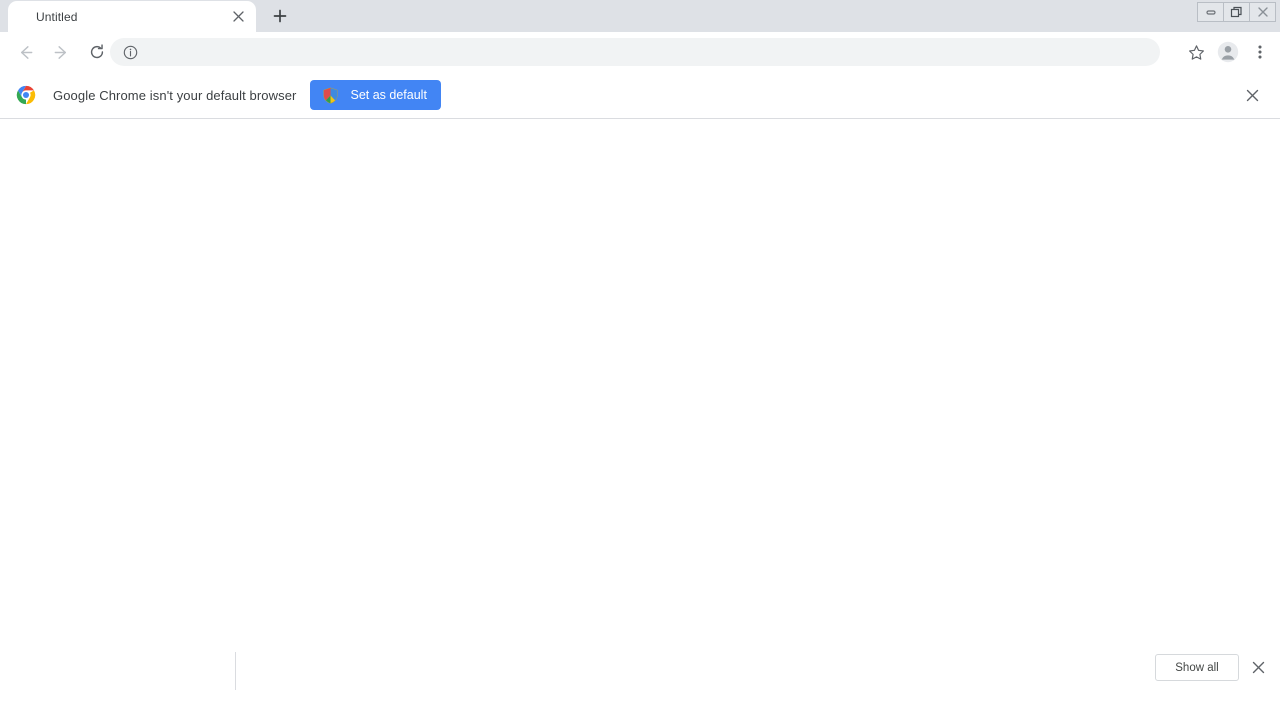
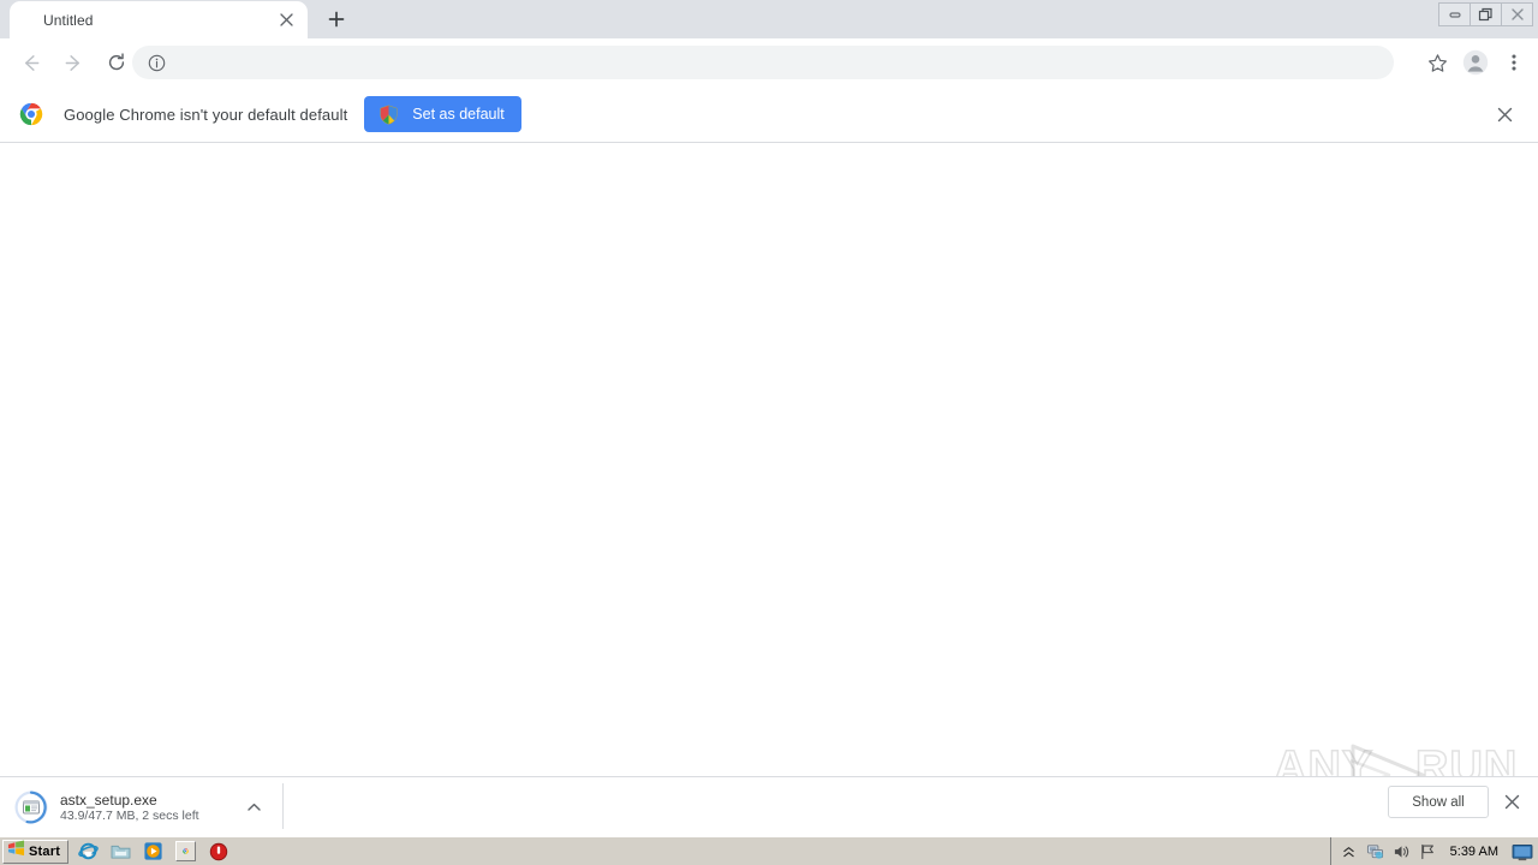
  Untitled
- Google Chrome isn't your default browser
+ Google Chrome isn't your default default
  Set as default
+ ANY
+ RUN
+ astx_setup.exe
+ 43.9/47.7 MB, 2 secs left
  Show all
+ Start
+ 5:39 AM
